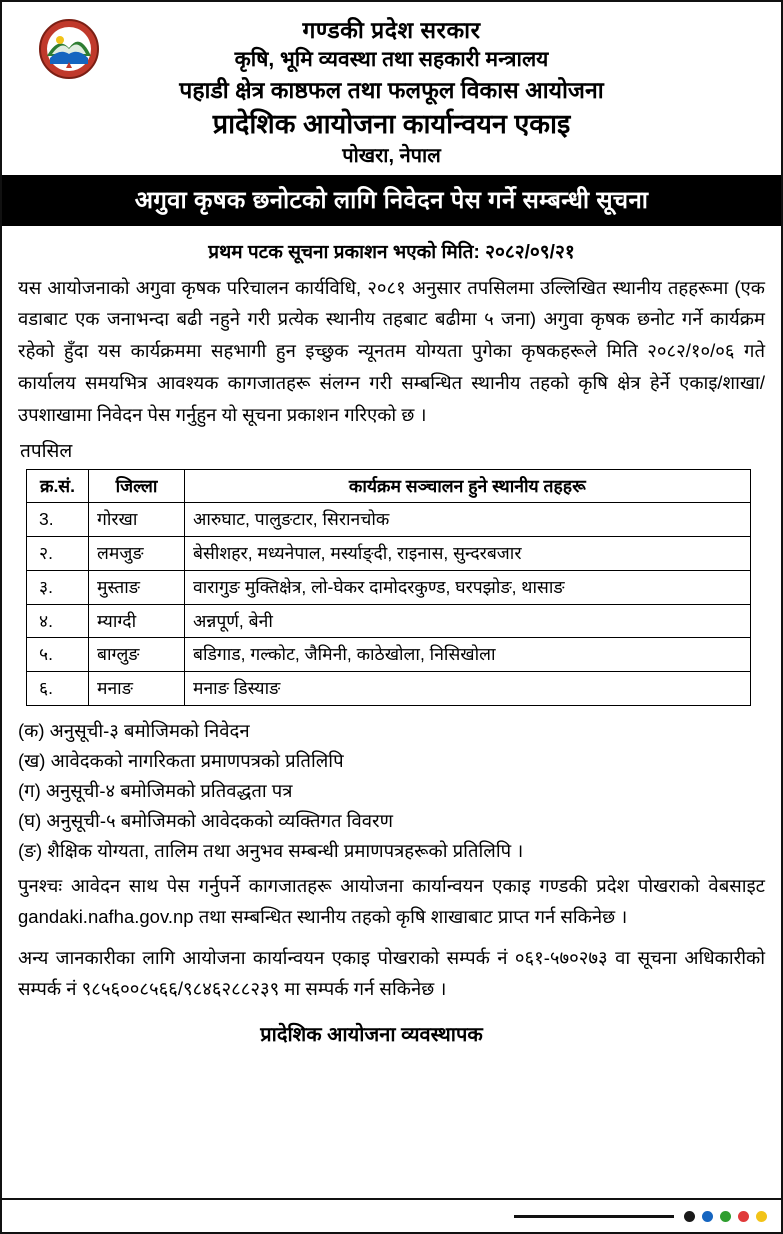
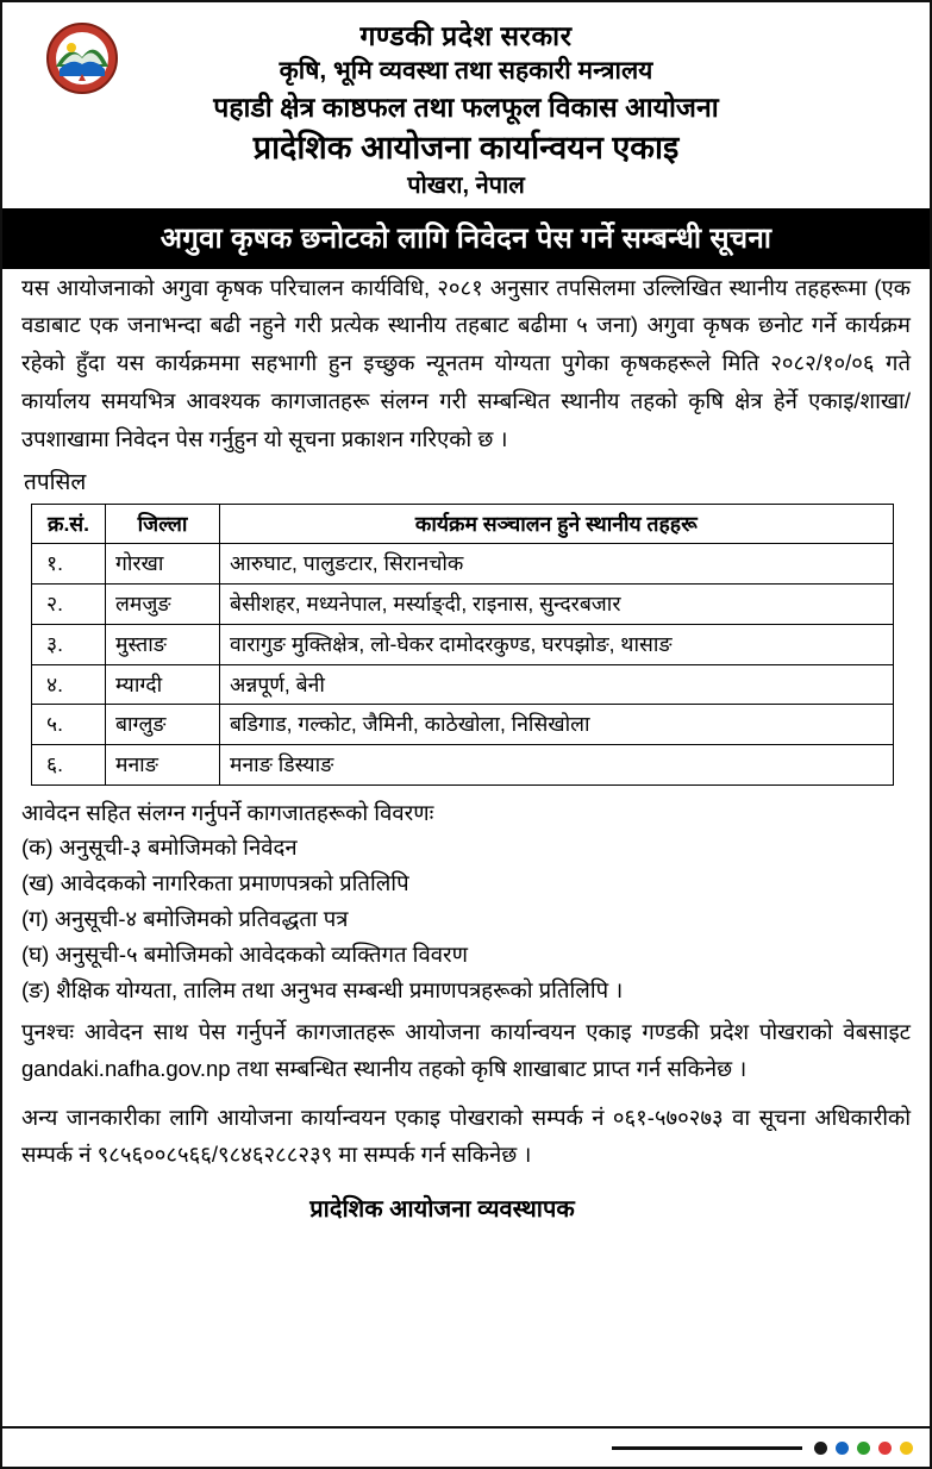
  गण्डकी प्रदेश सरकार
  कृषि, भूमि व्यवस्था तथा सहकारी मन्त्रालय
  पहाडी क्षेत्र काष्ठफल तथा फलफूल विकास आयोजना
  प्रादेशिक आयोजना कार्यान्वयन एकाइ
  पोखरा, नेपाल
  अगुवा कृषक छनोटको लागि निवेदन पेस गर्ने सम्बन्धी सूचना
- प्रथम पटक सूचना प्रकाशन भएको मिति: २०८२/०९/२१
  यस आयोजनाको अगुवा कृषक परिचालन कार्यविधि, २०८१ अनुसार तपसिलमा उल्लिखित स्थानीय तहहरूमा (एक वडाबाट एक जनाभन्दा बढी नहुने गरी प्रत्येक स्थानीय तहबाट बढीमा ५ जना) अगुवा कृषक छनोट गर्ने कार्यक्रम रहेको हुँदा यस कार्यक्रममा सहभागी हुन इच्छुक न्यूनतम योग्यता पुगेका कृषकहरूले मिति २०८२/१०/०६ गते कार्यालय समयभित्र आवश्यक कागजातहरू संलग्न गरी सम्बन्धित स्थानीय तहको कृषि क्षेत्र हेर्ने एकाइ/शाखा/उपशाखामा निवेदन पेस गर्नुहुन यो सूचना प्रकाशन गरिएको छ ।
  तपसिल
  क्र.सं.	जिल्ला	कार्यक्रम सञ्चालन हुने स्थानीय तहहरू
- 3.	गोरखा	आरुघाट, पालुङटार, सिरानचोक
+ १.	गोरखा	आरुघाट, पालुङटार, सिरानचोक
  २.	लमजुङ	बेसीशहर, मध्यनेपाल, मर्स्याङ्दी, राइनास, सुन्दरबजार
  ३.	मुस्ताङ	वारागुङ मुक्तिक्षेत्र, लो-घेकर दामोदरकुण्ड, घरपझोङ, थासाङ
  ४.	म्याग्दी	अन्नपूर्ण, बेनी
  ५.	बाग्लुङ	बडिगाड, गल्कोट, जैमिनी, काठेखोला, निसिखोला
  ६.	मनाङ	मनाङ डिस्याङ
+ आवेदन सहित संलग्न गर्नुपर्ने कागजातहरूको विवरणः
  (क) अनुसूची-३ बमोजिमको निवेदन
  (ख) आवेदकको नागरिकता प्रमाणपत्रको प्रतिलिपि
  (ग) अनुसूची-४ बमोजिमको प्रतिवद्धता पत्र
  (घ) अनुसूची-५ बमोजिमको आवेदकको व्यक्तिगत विवरण
  (ङ) शैक्षिक योग्यता, तालिम तथा अनुभव सम्बन्धी प्रमाणपत्रहरूको प्रतिलिपि ।
  पुनश्चः आवेदन साथ पेस गर्नुपर्ने कागजातहरू आयोजना कार्यान्वयन एकाइ गण्डकी प्रदेश पोखराको वेबसाइट gandaki.nafha.gov.np तथा सम्बन्धित स्थानीय तहको कृषि शाखाबाट प्राप्त गर्न सकिनेछ ।
  अन्य जानकारीका लागि आयोजना कार्यान्वयन एकाइ पोखराको सम्पर्क नं ०६१-५७०२७३ वा सूचना अधिकारीको सम्पर्क नं ९८५६००८५६६/९८४६२८८२३९ मा सम्पर्क गर्न सकिनेछ ।
  प्रादेशिक आयोजना व्यवस्थापक
